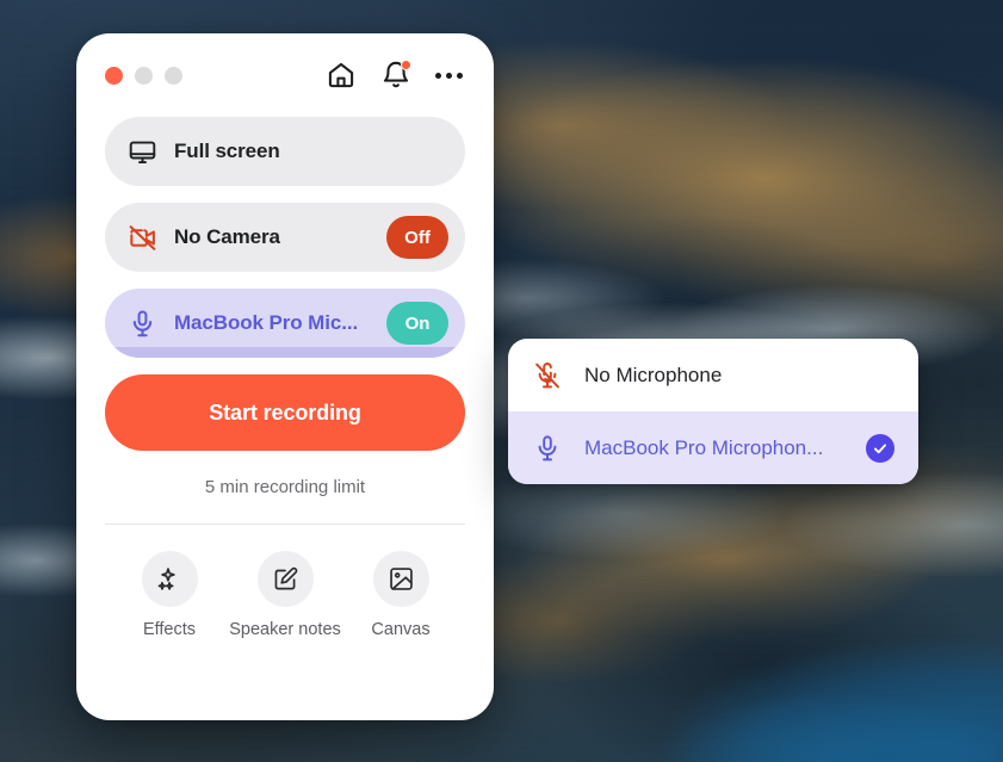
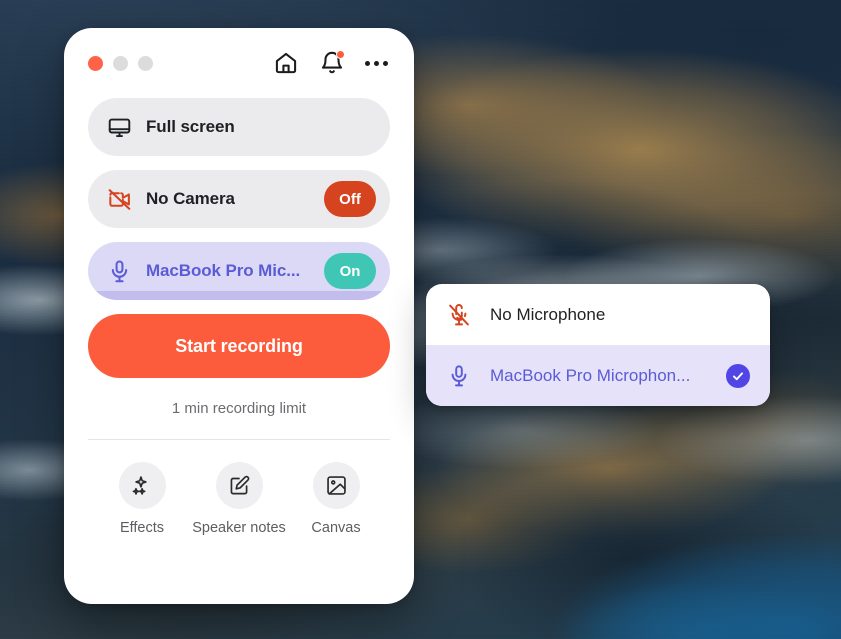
  Full screen
  No Camera
  Off
  MacBook Pro Mic...
  On
  Start recording
- 5 min recording limit
+ 1 min recording limit
  Effects
  Speaker notes
  Canvas
  No Microphone
  MacBook Pro Microphon...
